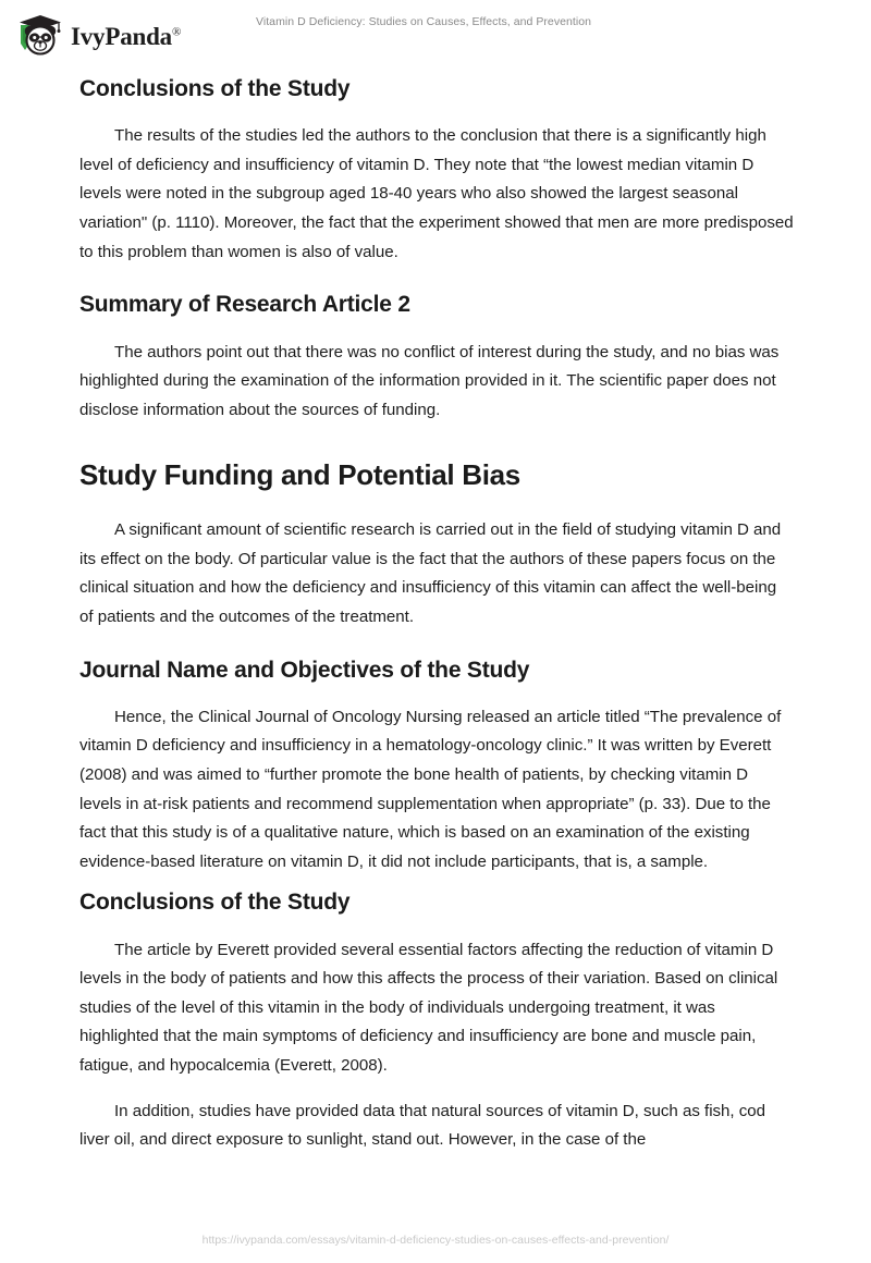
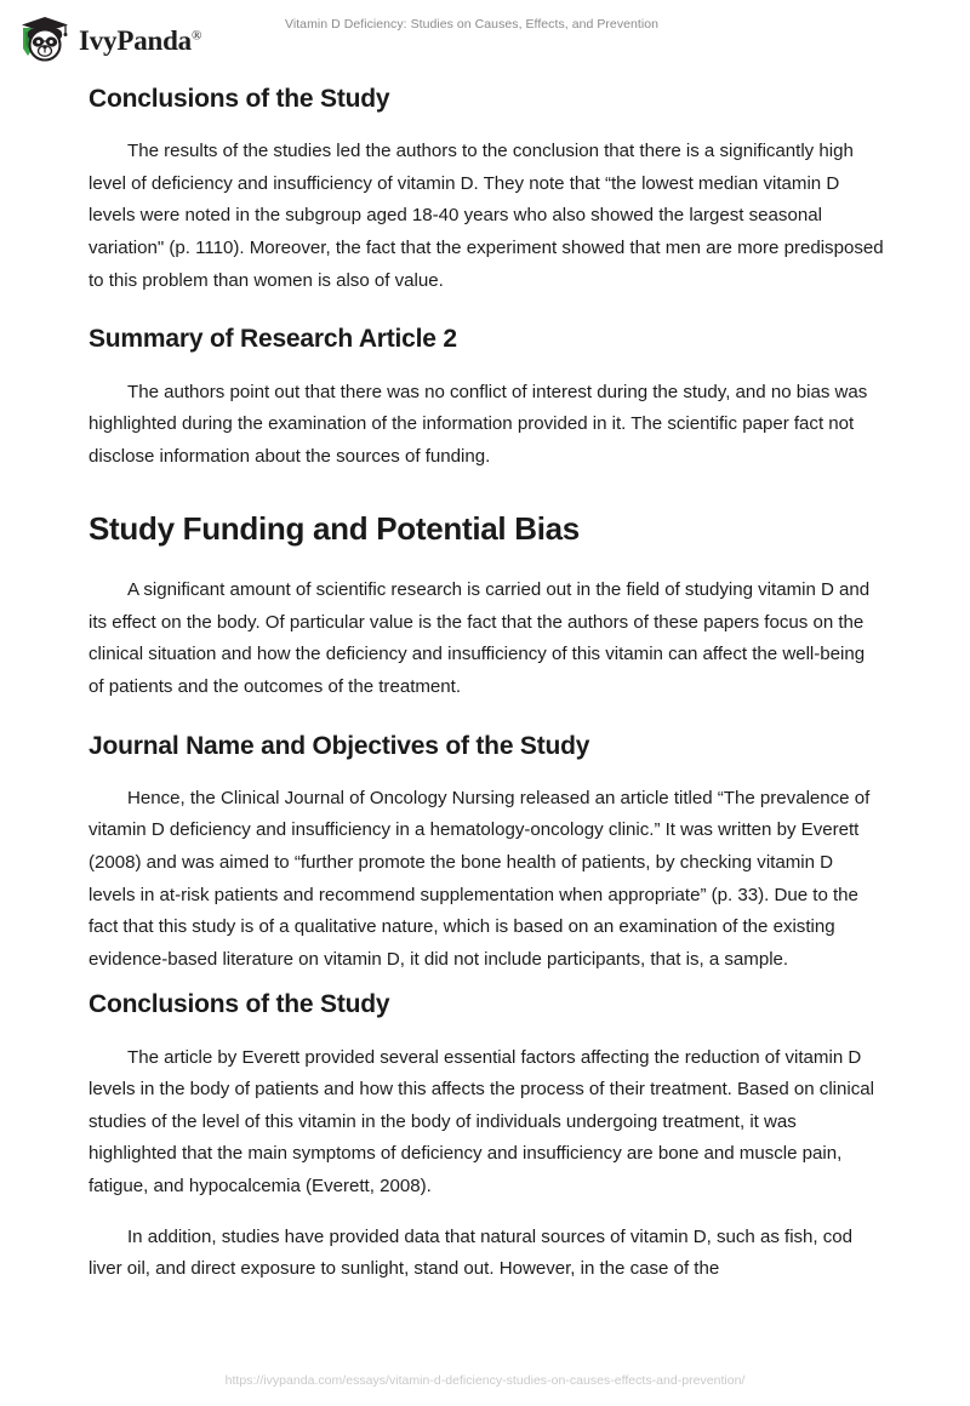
  IvyPanda®
  Vitamin D Deficiency: Studies on Causes, Effects, and Prevention
  Conclusions of the Study
  The results of the studies led the authors to the conclusion that there is a significantly high level of deficiency and insufficiency of vitamin D. They note that “the lowest median vitamin D levels were noted in the subgroup aged 18-40 years who also showed the largest seasonal variation" (p. 1110). Moreover, the fact that the experiment showed that men are more predisposed to this problem than women is also of value.
  Summary of Research Article 2
- The authors point out that there was no conflict of interest during the study, and no bias was highlighted during the examination of the information provided in it. The scientific paper does not disclose information about the sources of funding.
+ The authors point out that there was no conflict of interest during the study, and no bias was highlighted during the examination of the information provided in it. The scientific paper fact not disclose information about the sources of funding.
  Study Funding and Potential Bias
  A significant amount of scientific research is carried out in the field of studying vitamin D and its effect on the body. Of particular value is the fact that the authors of these papers focus on the clinical situation and how the deficiency and insufficiency of this vitamin can affect the well-being of patients and the outcomes of the treatment.
  Journal Name and Objectives of the Study
  Hence, the Clinical Journal of Oncology Nursing released an article titled “The prevalence of vitamin D deficiency and insufficiency in a hematology-oncology clinic.” It was written by Everett (2008) and was aimed to “further promote the bone health of patients, by checking vitamin D levels in at-risk patients and recommend supplementation when appropriate” (p. 33). Due to the fact that this study is of a qualitative nature, which is based on an examination of the existing evidence-based literature on vitamin D, it did not include participants, that is, a sample.
  Conclusions of the Study
- The article by Everett provided several essential factors affecting the reduction of vitamin D levels in the body of patients and how this affects the process of their variation. Based on clinical studies of the level of this vitamin in the body of individuals undergoing treatment, it was highlighted that the main symptoms of deficiency and insufficiency are bone and muscle pain, fatigue, and hypocalcemia (Everett, 2008).
+ The article by Everett provided several essential factors affecting the reduction of vitamin D levels in the body of patients and how this affects the process of their treatment. Based on clinical studies of the level of this vitamin in the body of individuals undergoing treatment, it was highlighted that the main symptoms of deficiency and insufficiency are bone and muscle pain, fatigue, and hypocalcemia (Everett, 2008).
  In addition, studies have provided data that natural sources of vitamin D, such as fish, cod liver oil, and direct exposure to sunlight, stand out. However, in the case of the
  https://ivypanda.com/essays/vitamin-d-deficiency-studies-on-causes-effects-and-prevention/
